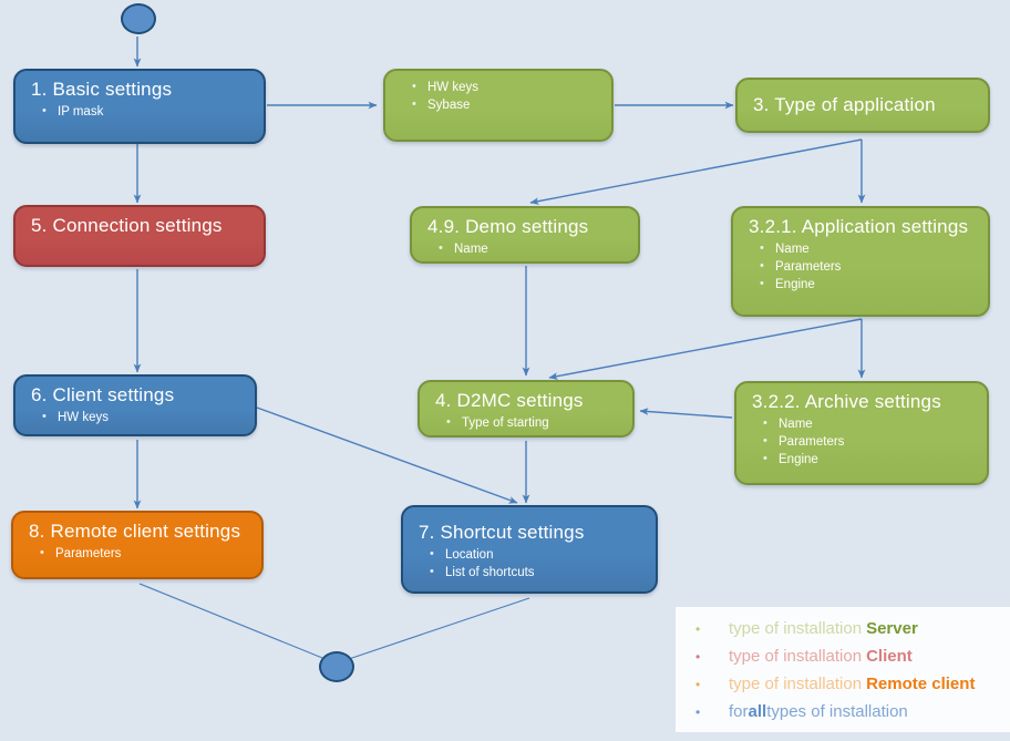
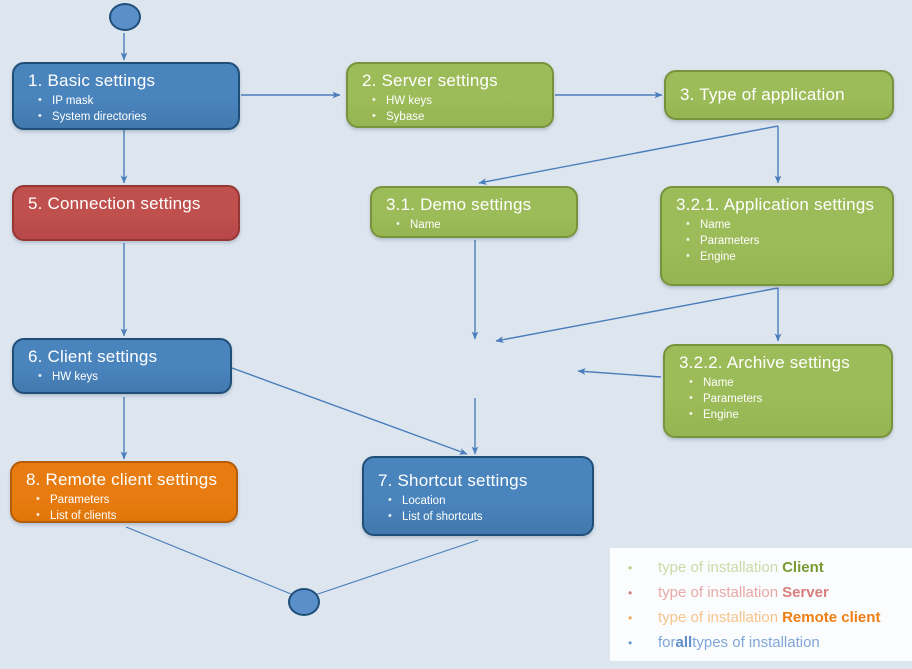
  1. Basic settings
  IP mask
+ System directories
+ 2. Server settings
  HW keys
  Sybase
  3. Type of application
  5. Connection settings
- 4.9. Demo settings
+ 3.1. Demo settings
  Name
  3.2.1. Application settings
  Name
  Parameters
  Engine
  6. Client settings
  HW keys
- 4. D2MC settings
- Type of starting
  3.2.2. Archive settings
  Name
  Parameters
  Engine
  8. Remote client settings
  Parameters
+ List of clients
  7. Shortcut settings
  Location
  List of shortcuts
  •
  type of installation
- Server
+ Client
  •
  type of installation
- Client
+ Server
  •
  type of installation
  Remote client
  •
  for
  all
  types of installation
